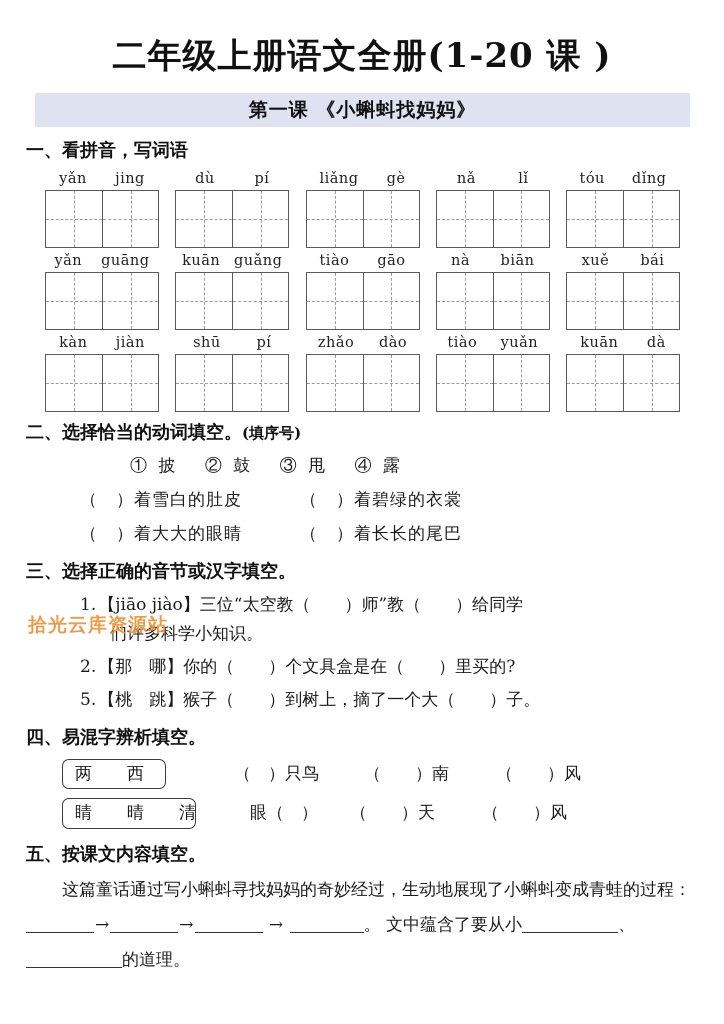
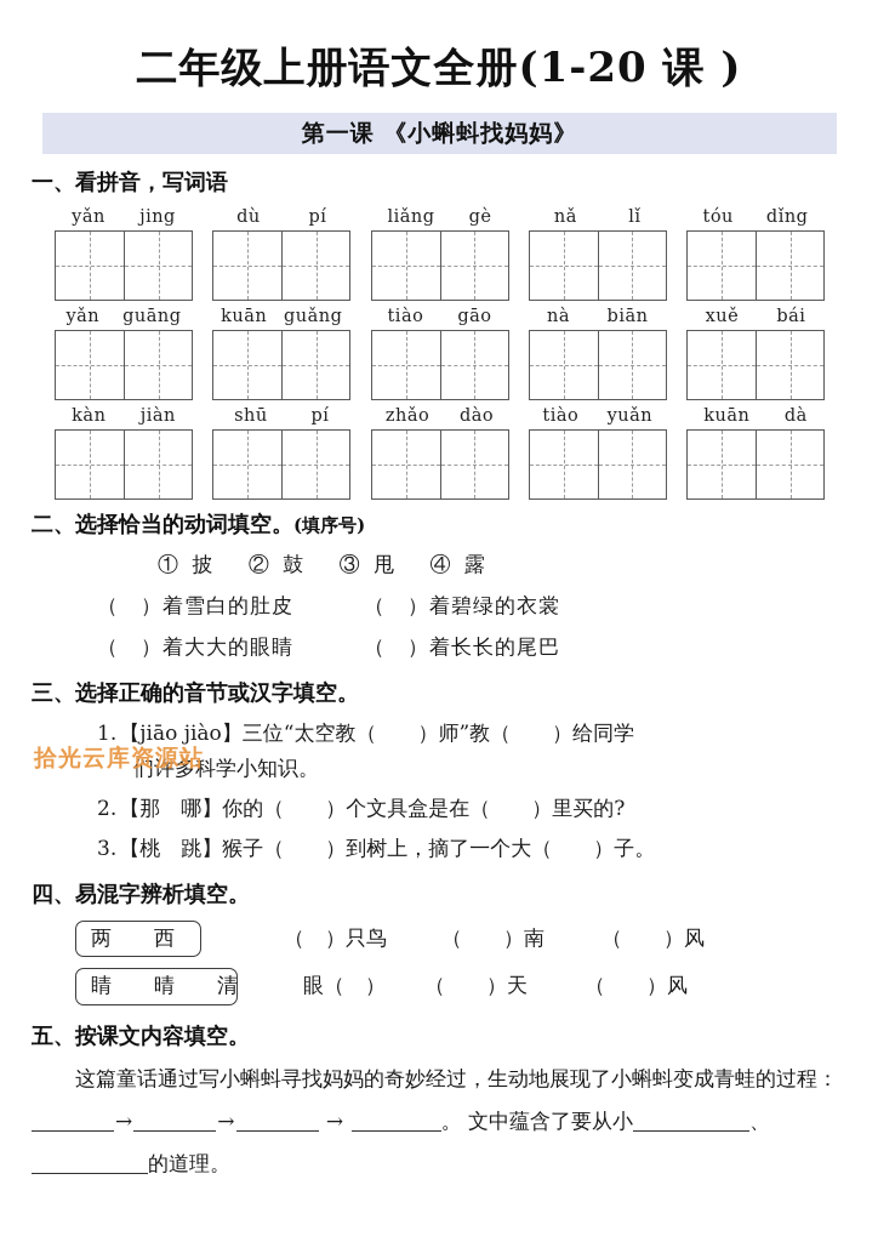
  二年级上册语文全册(1-20 课 )
  第一课 《小蝌蚪找妈妈》
  一、看拼音，写词语
  yǎn
  jing
  dù
  pí
  liǎng
  gè
  nǎ
  lǐ
  tóu
  dǐng
  yǎn
  guāng
  kuān
  guǎng
  tiào
  gāo
  nà
  biān
  xuě
  bái
  kàn
  jiàn
  shū
  pí
  zhǎo
  dào
  tiào
  yuǎn
  kuān
  dà
  二、选择恰当的动词填空。(填序号)
  ① 披 ② 鼓 ③ 甩 ④ 露
  （ ）着雪白的肚皮
  （ ）着碧绿的衣裳
  （ ）着大大的眼睛
  （ ）着长长的尾巴
  三、选择正确的音节或汉字填空。
  1.【jiāo jiào】三位“太空教（ ）师”教（ ）给同学
  们许多科学小知识。
  2.【那 哪】你的（ ）个文具盒是在（ ）里买的?
- 5.【桃 跳】猴子（ ）到树上，摘了一个大（ ）子。
+ 3.【桃 跳】猴子（ ）到树上，摘了一个大（ ）子。
  四、易混字辨析填空。
  两 西
  （ ）只鸟
  （ ）南
  （ ）风
  睛 晴 清
  眼（ ）
  （ ）天
  （ ）风
  五、按课文内容填空。
  这篇童话通过写小蝌蚪寻找妈妈的奇妙经过，生动地展现了小蝌蚪变成青蛙的过程：→ → → 。 文中蕴含了要从小 、的道理。
  拾光云库资源站
